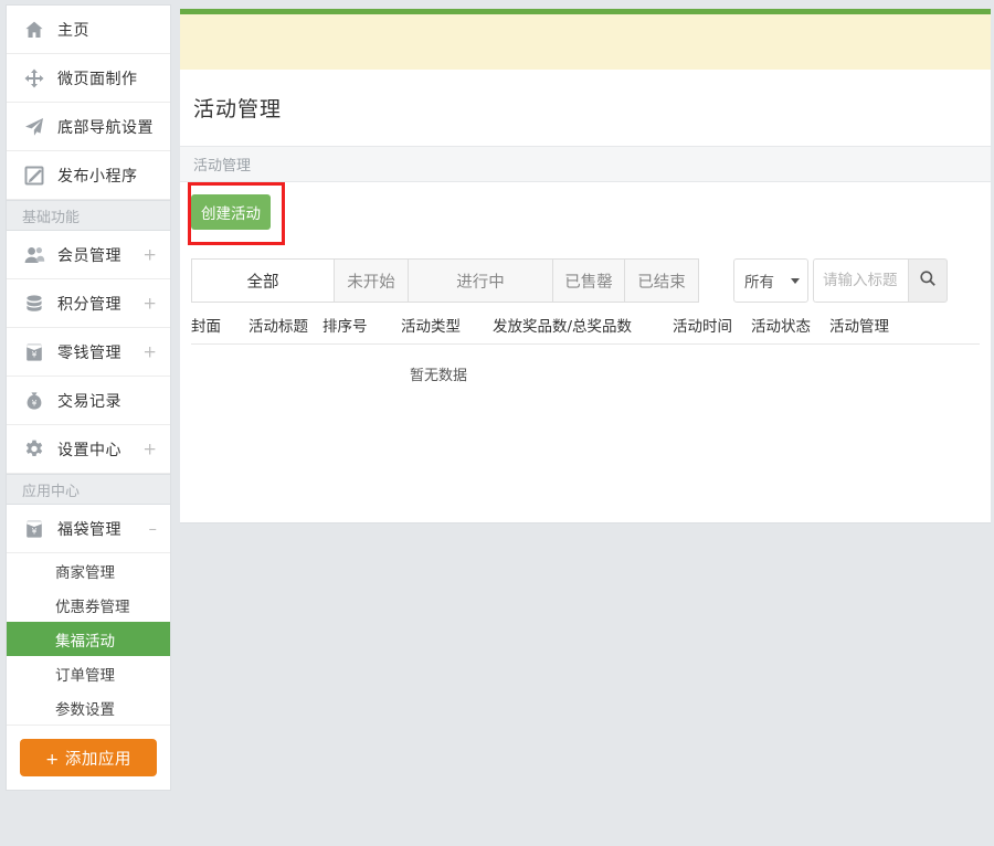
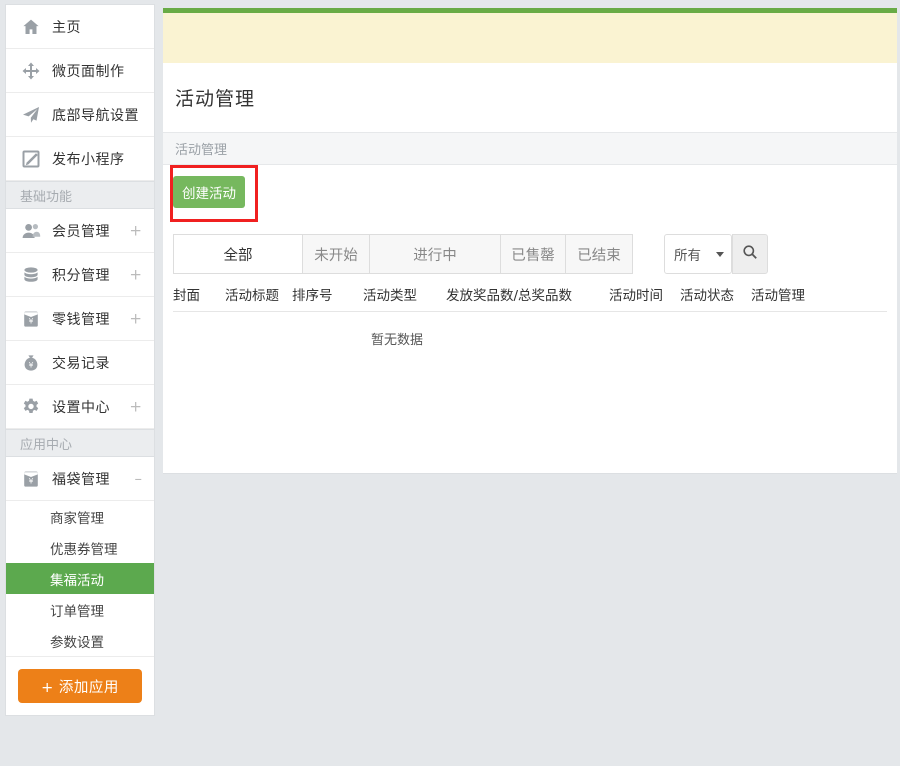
  主页
  微页面制作
  底部导航设置
  发布小程序
  基础功能
  会员管理
  +
  积分管理
  +
  ¥
  零钱管理
  +
  ¥
  交易记录
  设置中心
  +
  应用中心
  ¥
  福袋管理
  –
  商家管理
  优惠券管理
  集福活动
  订单管理
  参数设置
  + 添加应用
  活动管理
  活动管理
  创建活动
  全部
  未开始
  进行中
  已售罄
  已结束
  所有
- 请输入标题
  封面
  活动标题
  排序号
  活动类型
  发放奖品数/总奖品数
  活动时间
  活动状态
  活动管理
  暂无数据
